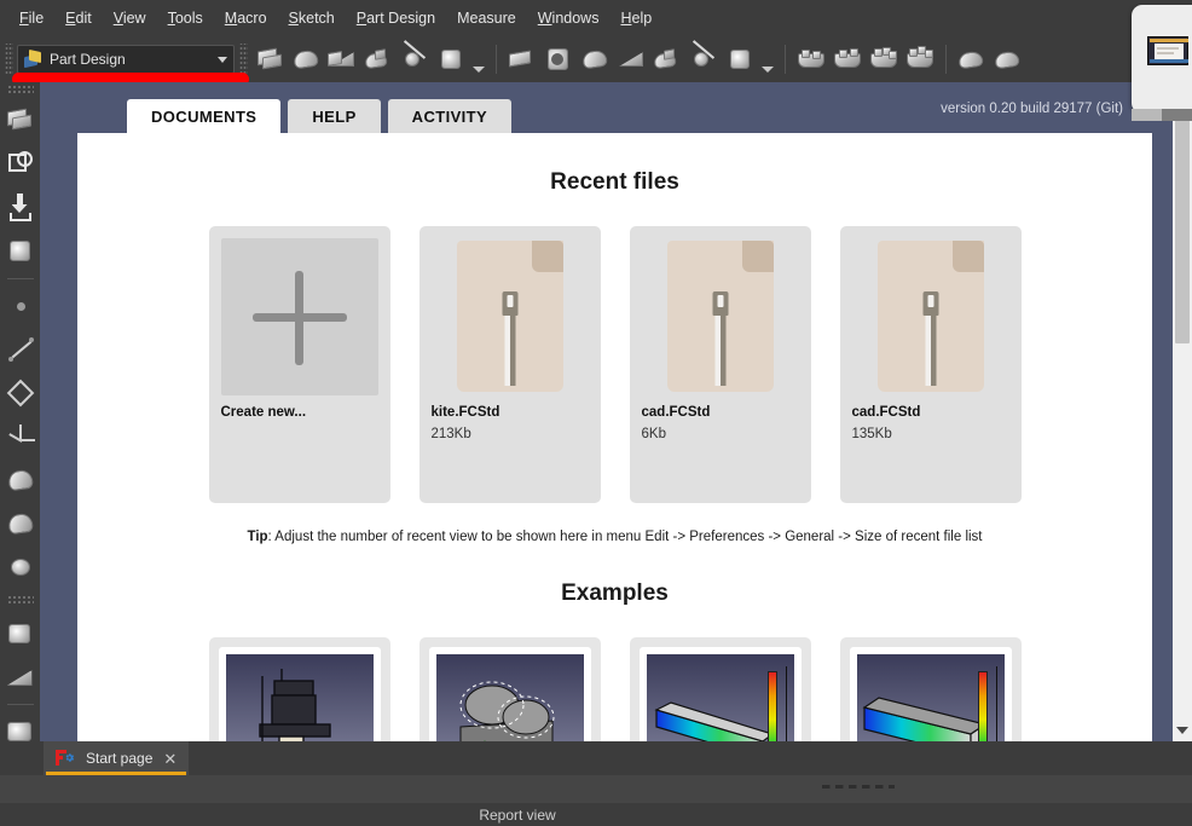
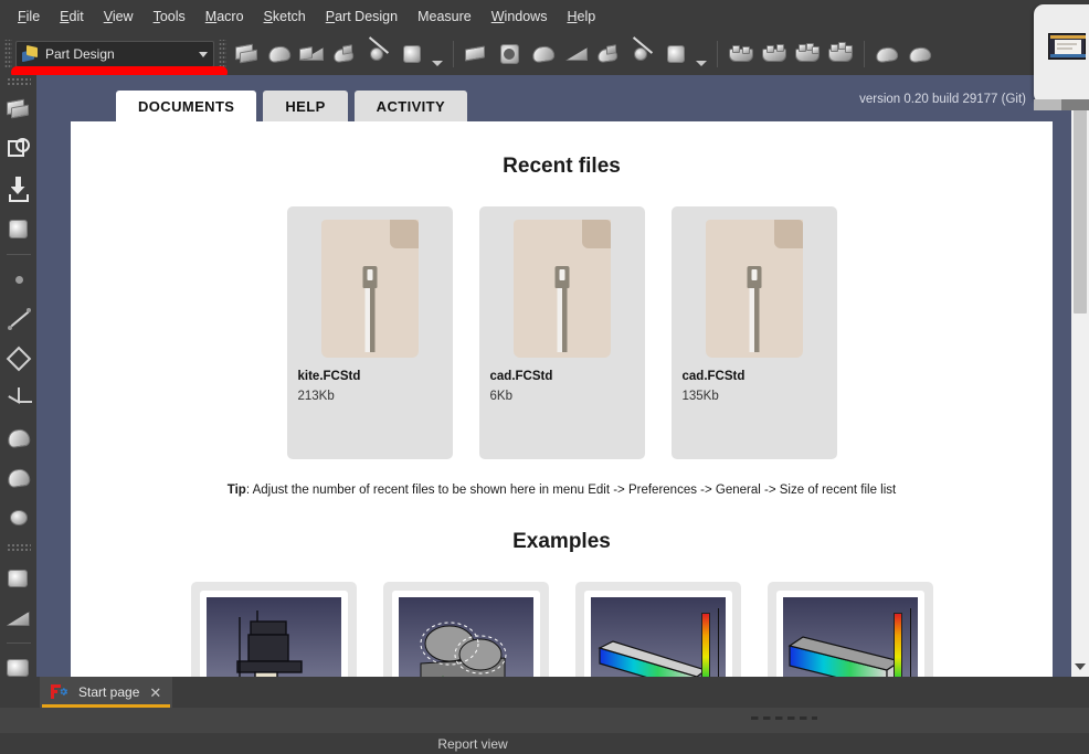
  File
  Edit
  View
  Tools
  Macro
  Sketch
  Part Design
  Measure
  Windows
  Help
  Part Design
  DOCUMENTS
  HELP
  ACTIVITY
  version 0.20 build 29177 (Git)
  Recent files
- Create new...
  kite.FCStd
  213Kb
  cad.FCStd
  6Kb
  cad.FCStd
  135Kb
- Tip: Adjust the number of recent view to be shown here in menu Edit -> Preferences -> General -> Size of recent file list
+ Tip: Adjust the number of recent files to be shown here in menu Edit -> Preferences -> General -> Size of recent file list
  Examples
  Start page
  ✕
  Report view
